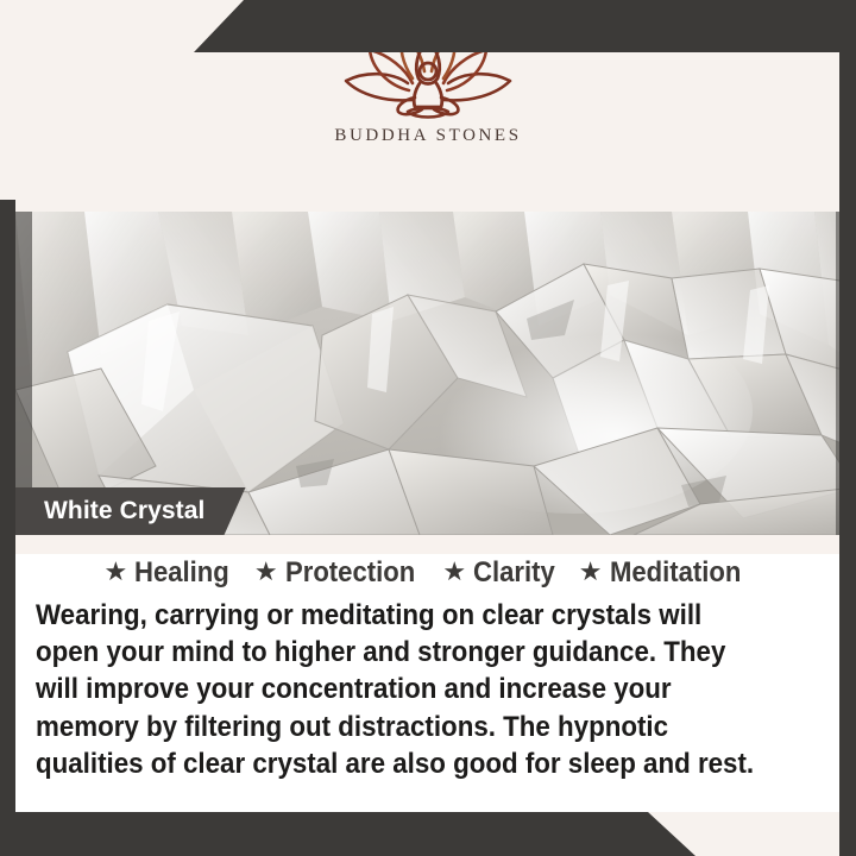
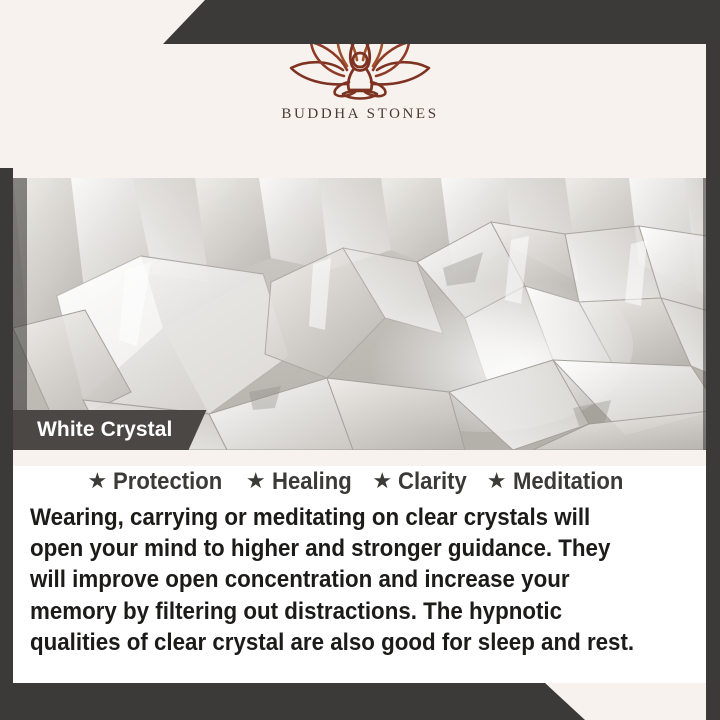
  BUDDHA STONES
  White Crystal
  ★
- Healing
+ Protection
  ★
- Protection
+ Healing
  ★
  Clarity
  ★
  Meditation
- Wearing, carrying or meditating on clear crystals will open your mind to higher and stronger guidance. They will improve your concentration and increase your memory by filtering out distractions. The hypnotic qualities of clear crystal are also good for sleep and rest.
+ Wearing, carrying or meditating on clear crystals will open your mind to higher and stronger guidance. They will improve open concentration and increase your memory by filtering out distractions. The hypnotic qualities of clear crystal are also good for sleep and rest.
